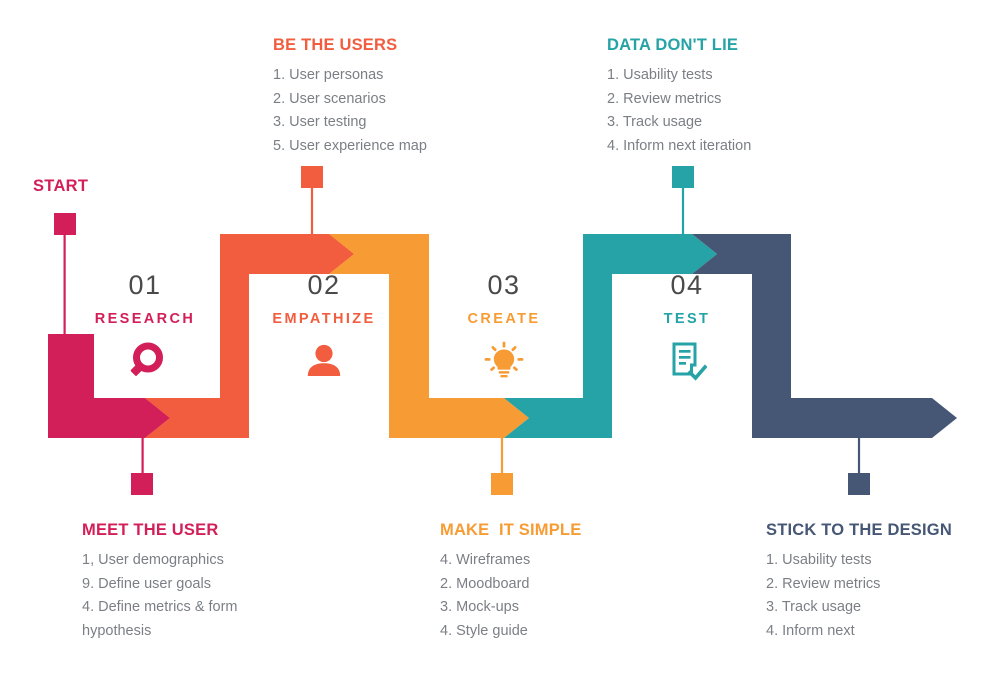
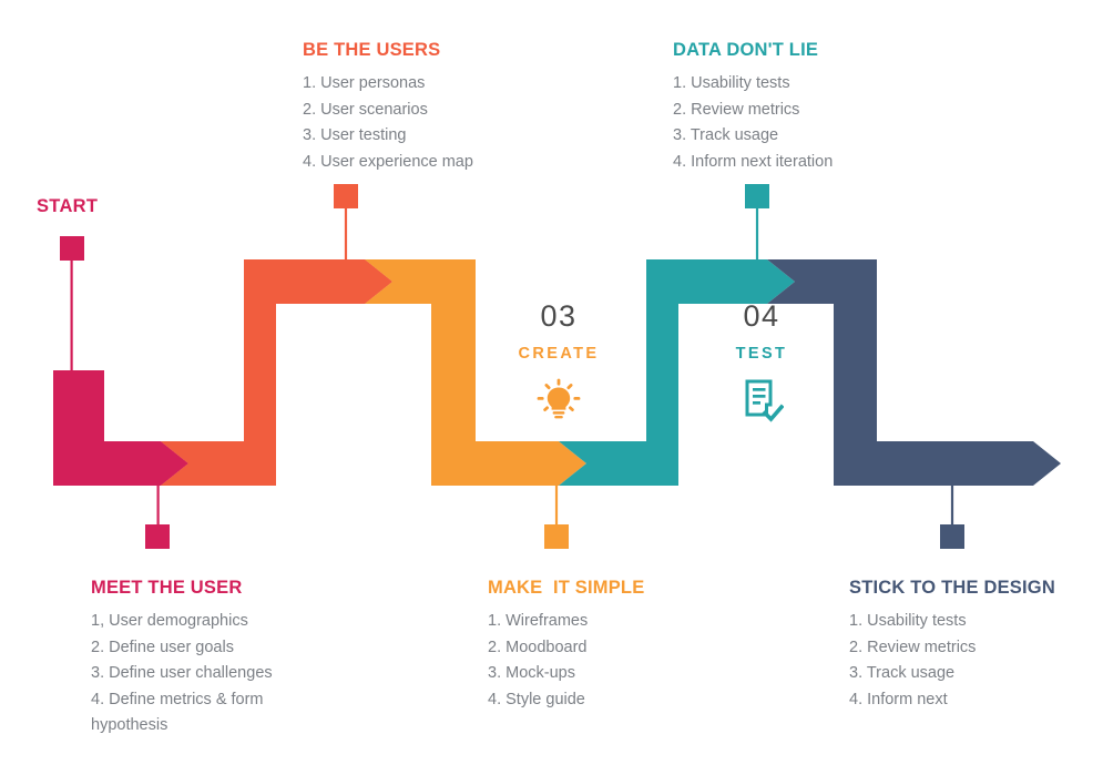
  START
- 01
- RESEARCH
- 02
- EMPATHIZE
  03
  CREATE
  04
  TEST
  BE THE USERS
  1. User personas
  2. User scenarios
  3. User testing
- 5. User experience map
+ 4. User experience map
  DATA DON'T LIE
  1. Usability tests
  2. Review metrics
  3. Track usage
  4. Inform next iteration
  MEET THE USER
  1, User demographics
- 9. Define user goals
+ 2. Define user goals
+ 3. Define user challenges
  4. Define metrics & form hypothesis
  MAKE IT SIMPLE
- 4. Wireframes
+ 1. Wireframes
  2. Moodboard
  3. Mock-ups
  4. Style guide
  STICK TO THE DESIGN
  1. Usability tests
  2. Review metrics
  3. Track usage
  4. Inform next
